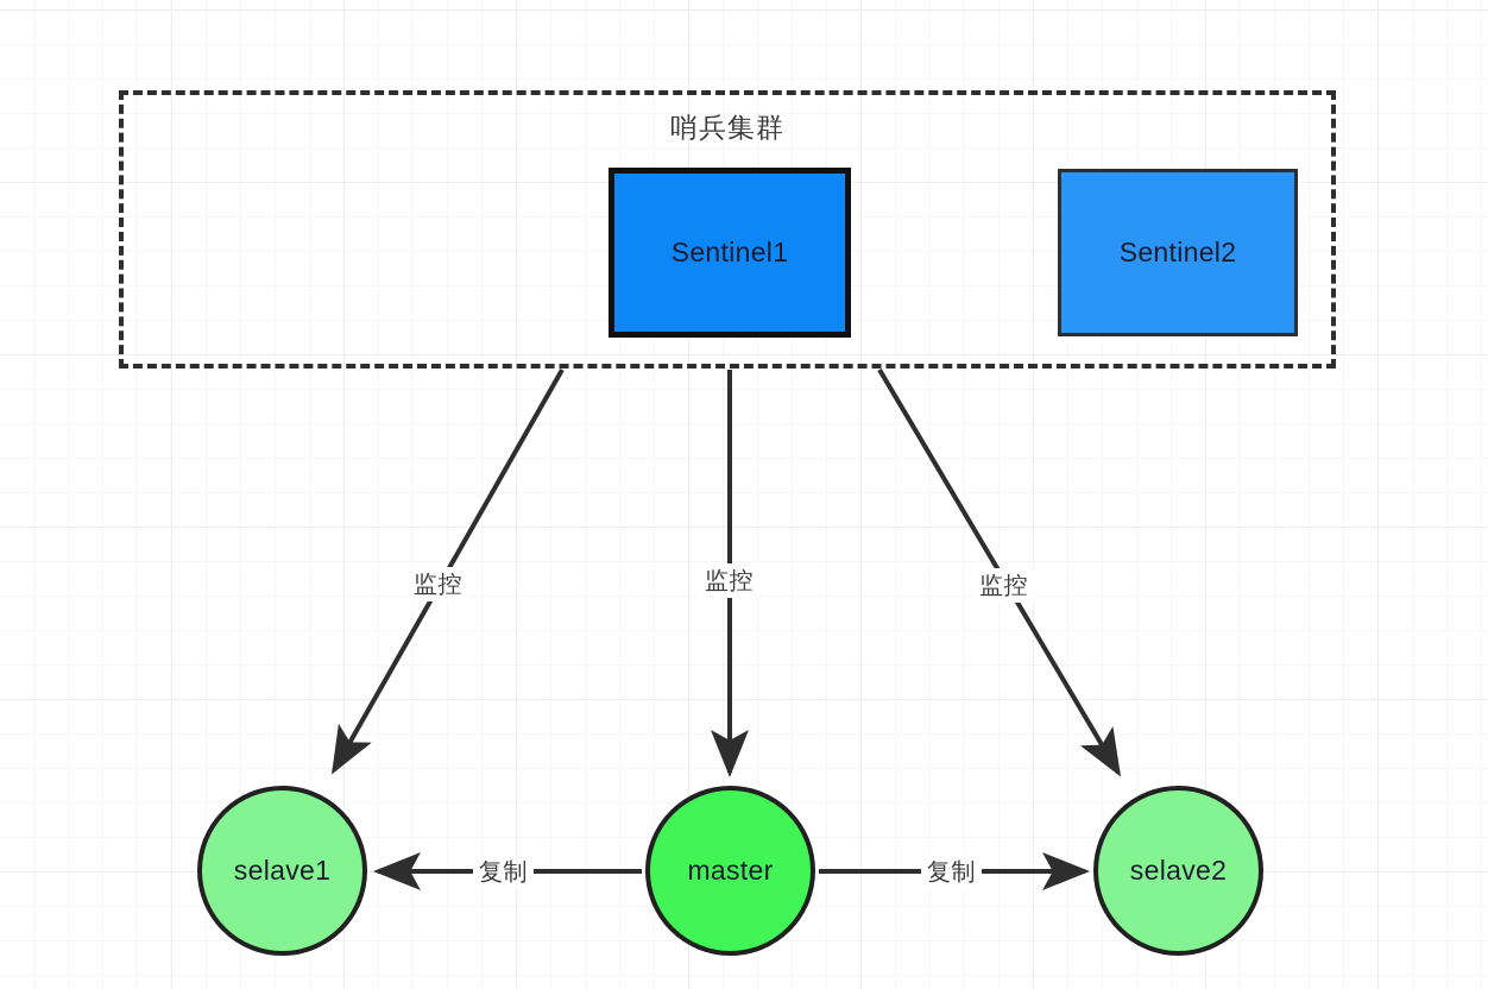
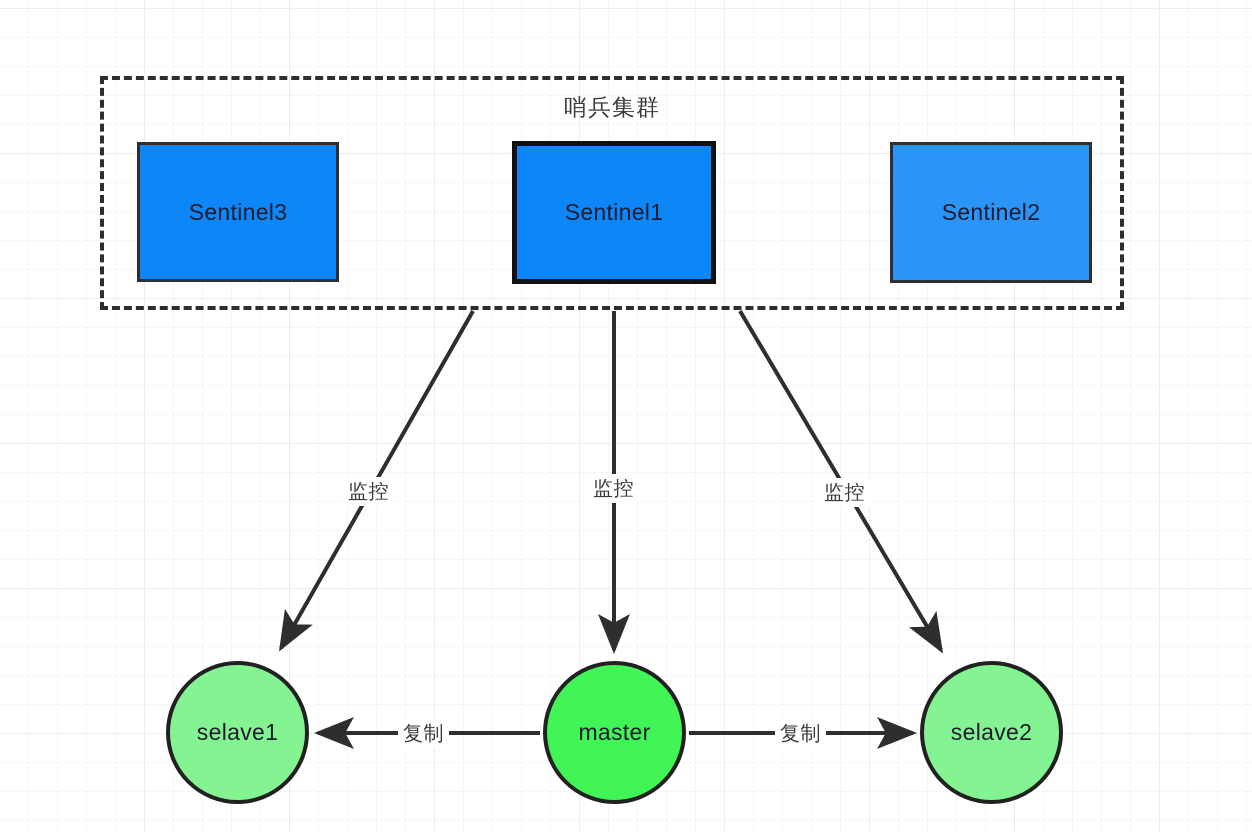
  哨兵集群
+ Sentinel3
  Sentinel1
  Sentinel2
  selave1
  master
  selave2
  监控
  监控
  监控
  复制
  复制
